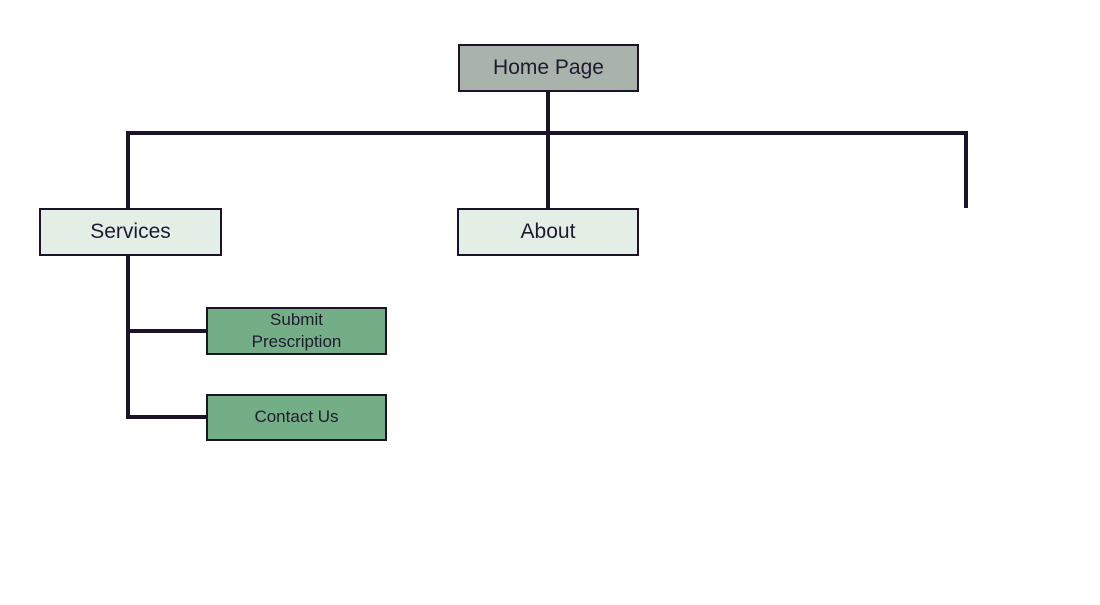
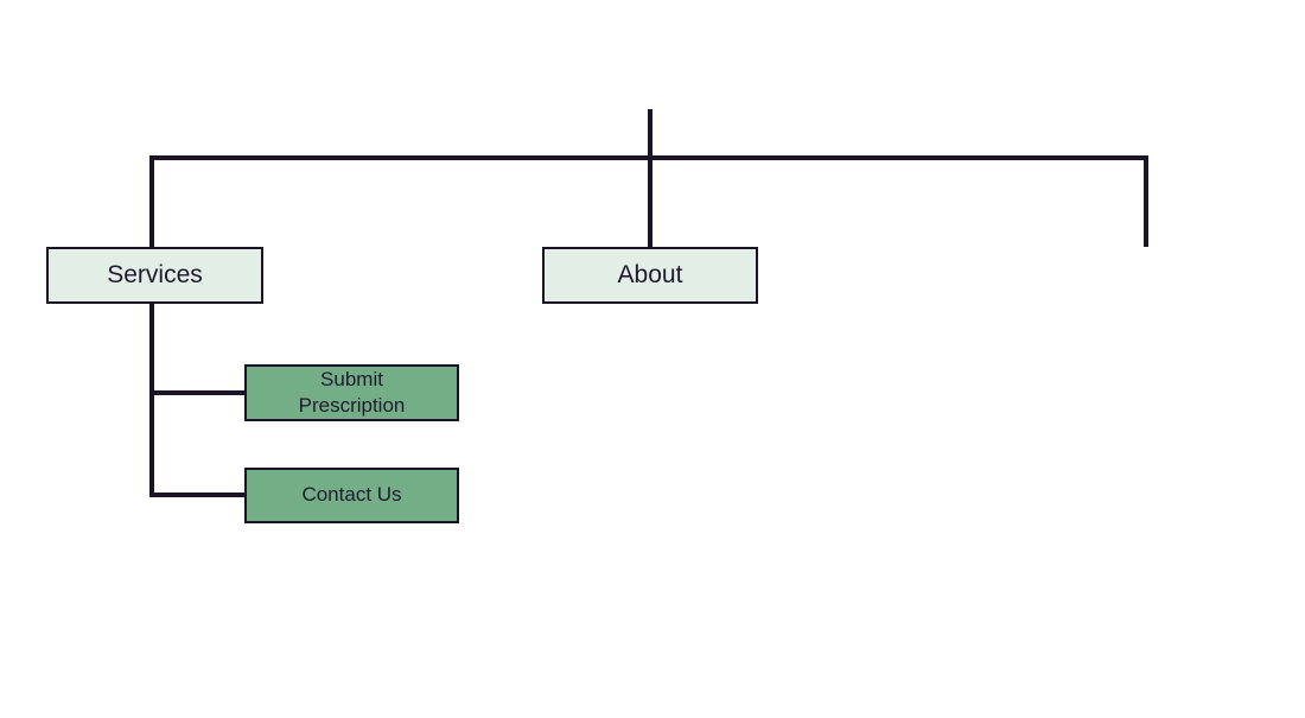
- Home Page
  Services
  About
  Submit Prescription
  Contact Us
